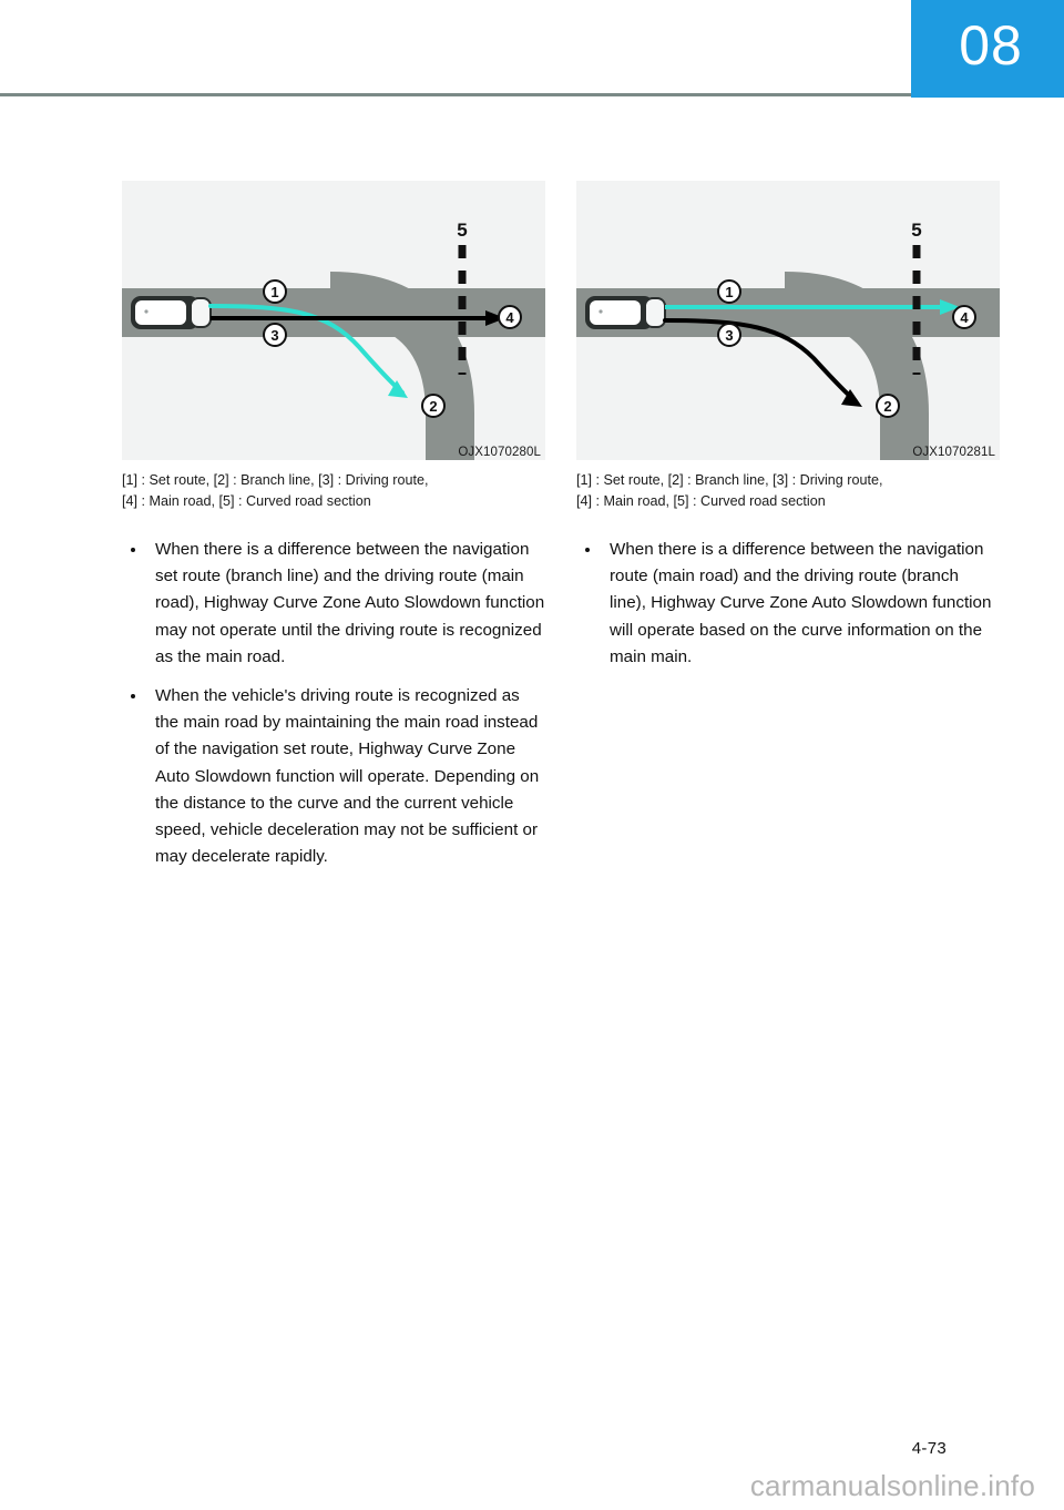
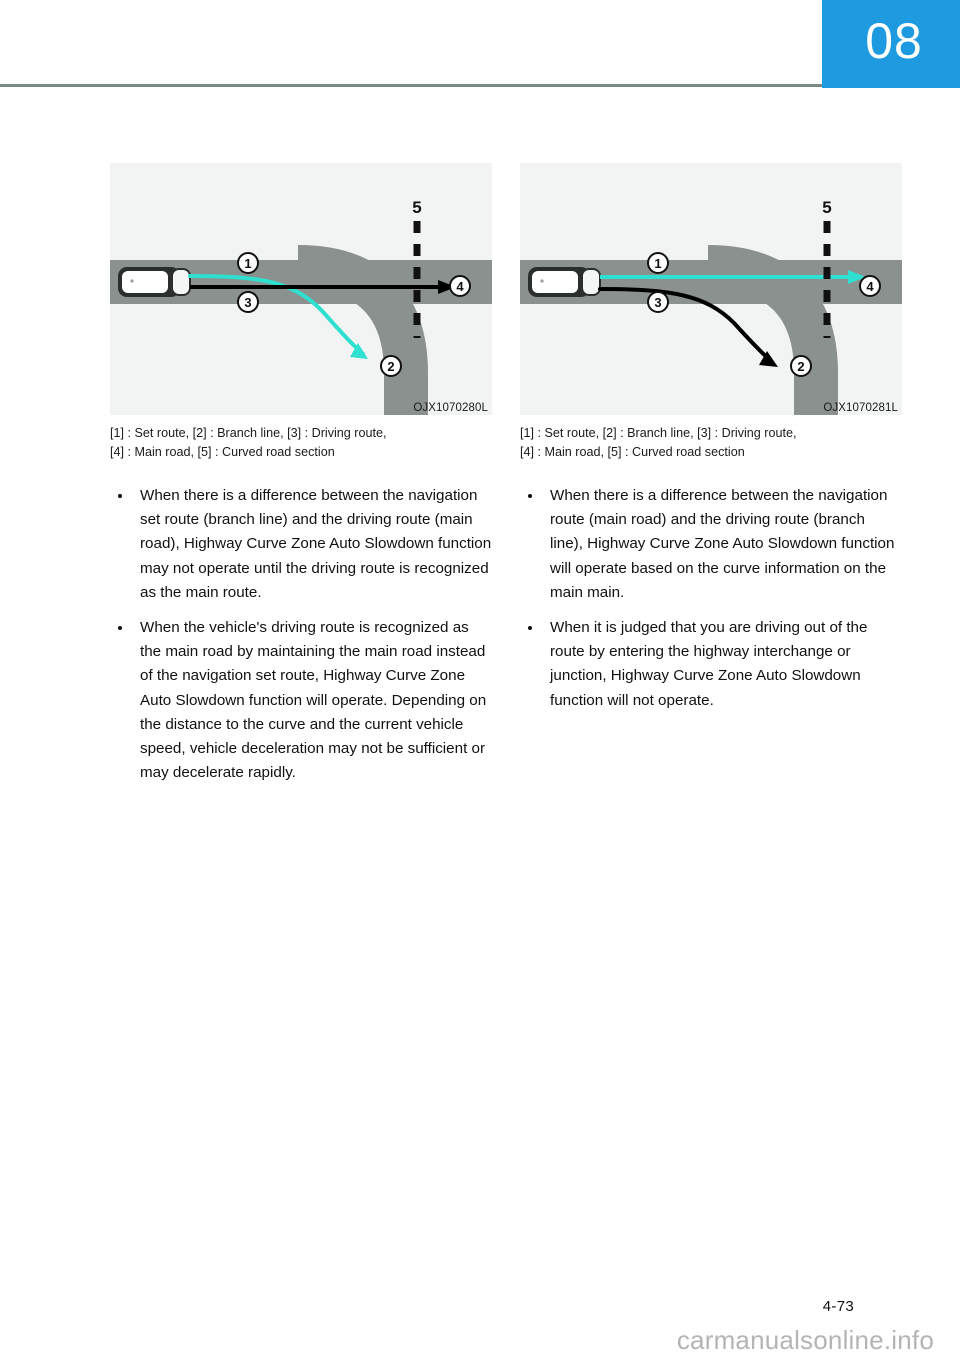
  08
  1
  3
  4
  2
  5
  OJX1070280L
  [1] : Set route, [2] : Branch line, [3] : Driving route,
  [4] : Main road, [5] : Curved road section
- When there is a difference between the navigation set route (branch line) and the driving route (main road), Highway Curve Zone Auto Slowdown function may not operate until the driving route is recognized as the main road.
+ When there is a difference between the navigation set route (branch line) and the driving route (main road), Highway Curve Zone Auto Slowdown function may not operate until the driving route is recognized as the main route.
  When the vehicle's driving route is recognized as the main road by maintaining the main road instead of the navigation set route, Highway Curve Zone Auto Slowdown function will operate. Depending on the distance to the curve and the current vehicle speed, vehicle deceleration may not be sufficient or may decelerate rapidly.
  1
  3
  4
  2
  5
  OJX1070281L
  [1] : Set route, [2] : Branch line, [3] : Driving route,
  [4] : Main road, [5] : Curved road section
  When there is a difference between the navigation route (main road) and the driving route (branch line), Highway Curve Zone Auto Slowdown function will operate based on the curve information on the main main.
+ When it is judged that you are driving out of the route by entering the highway interchange or junction, Highway Curve Zone Auto Slowdown function will not operate.
  4-73
  carmanualsonline.info
